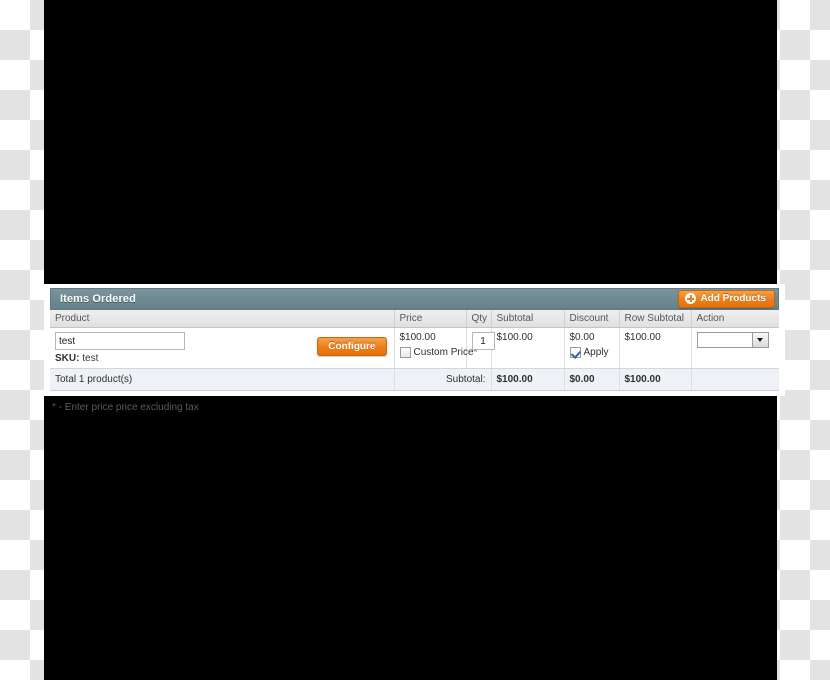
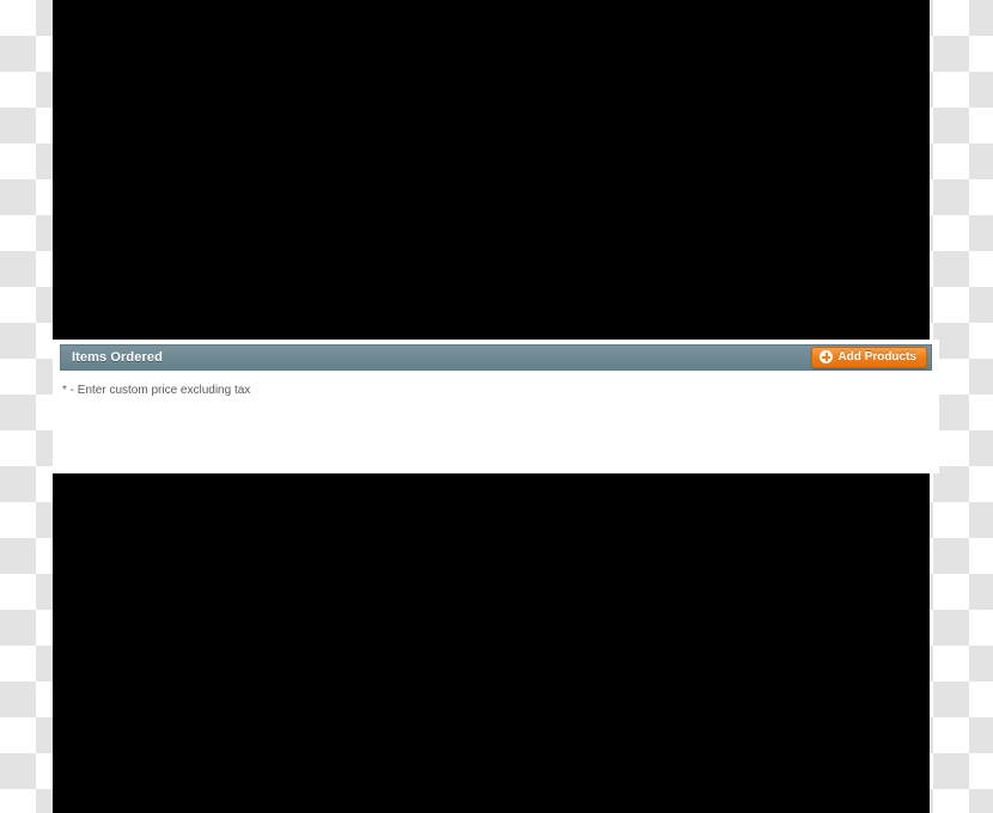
  Items Ordered
  Add Products
- Product	Price	Qty	Subtotal	Discount	Row Subtotal	Action
- test SKU: test Configure	$100.00 Custom Price*	1	$100.00	$0.00 Apply	$100.00
- Total 1 product(s)	Subtotal:	$100.00	$0.00	$100.00
- * - Enter price price excluding tax
+ * - Enter custom price excluding tax
